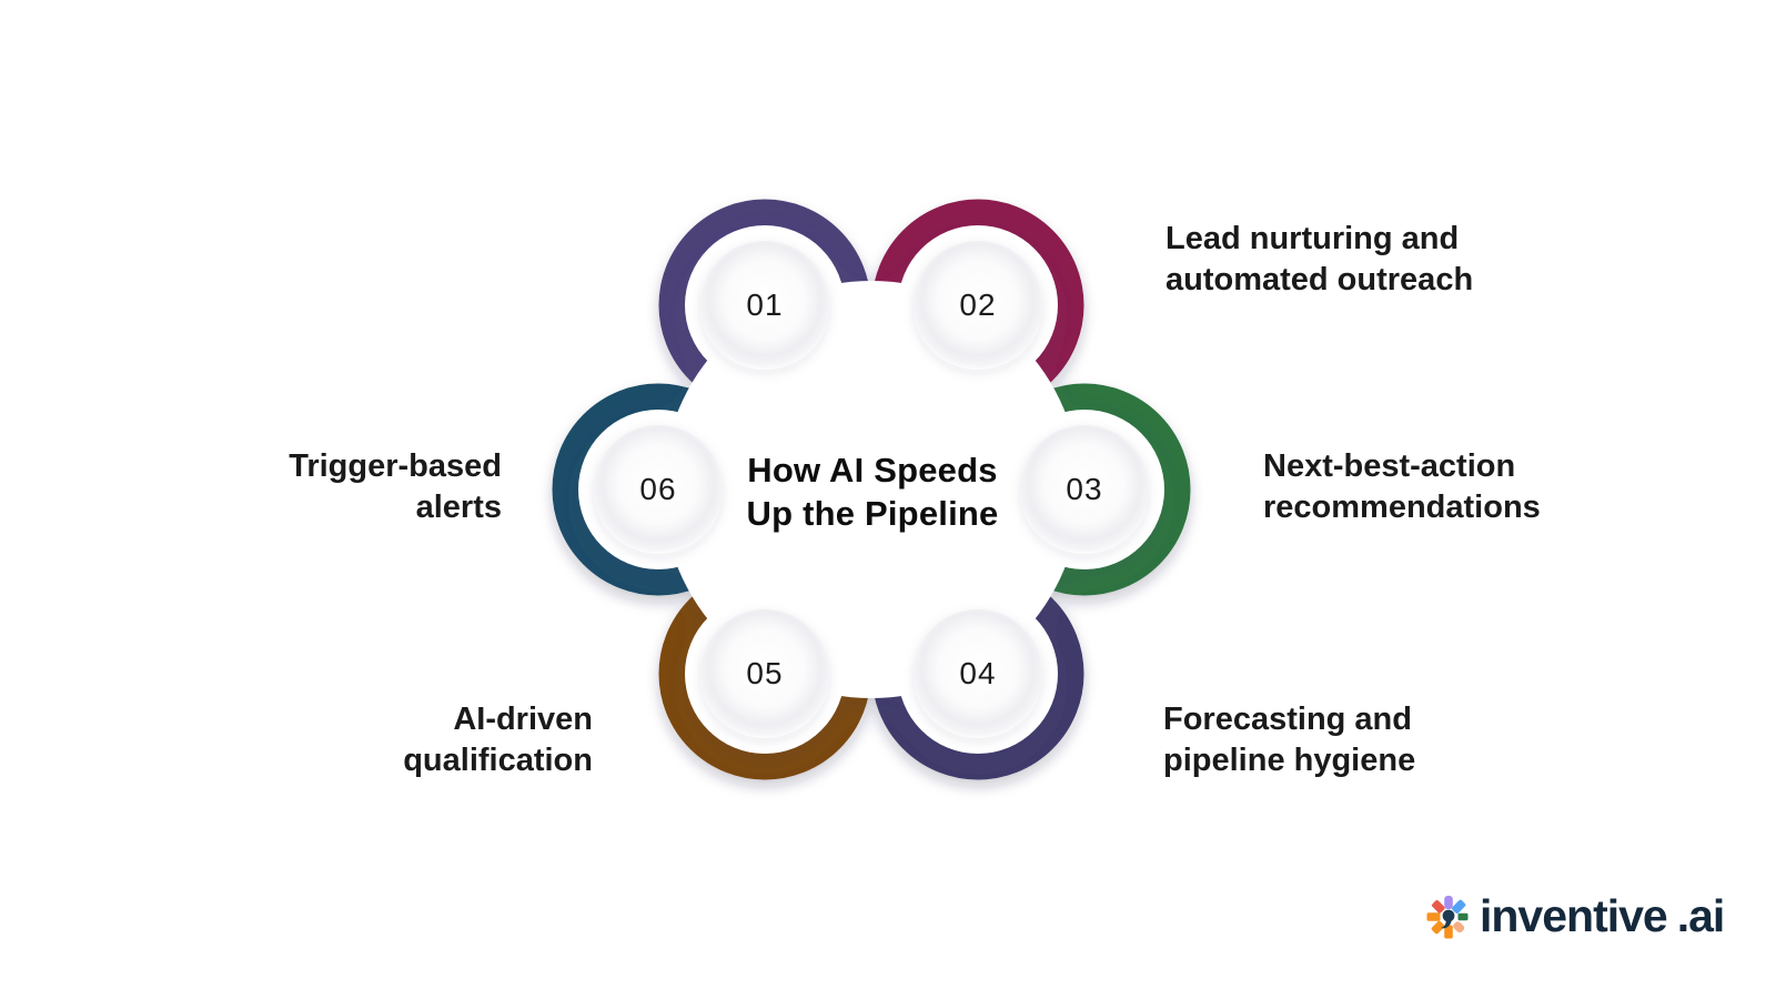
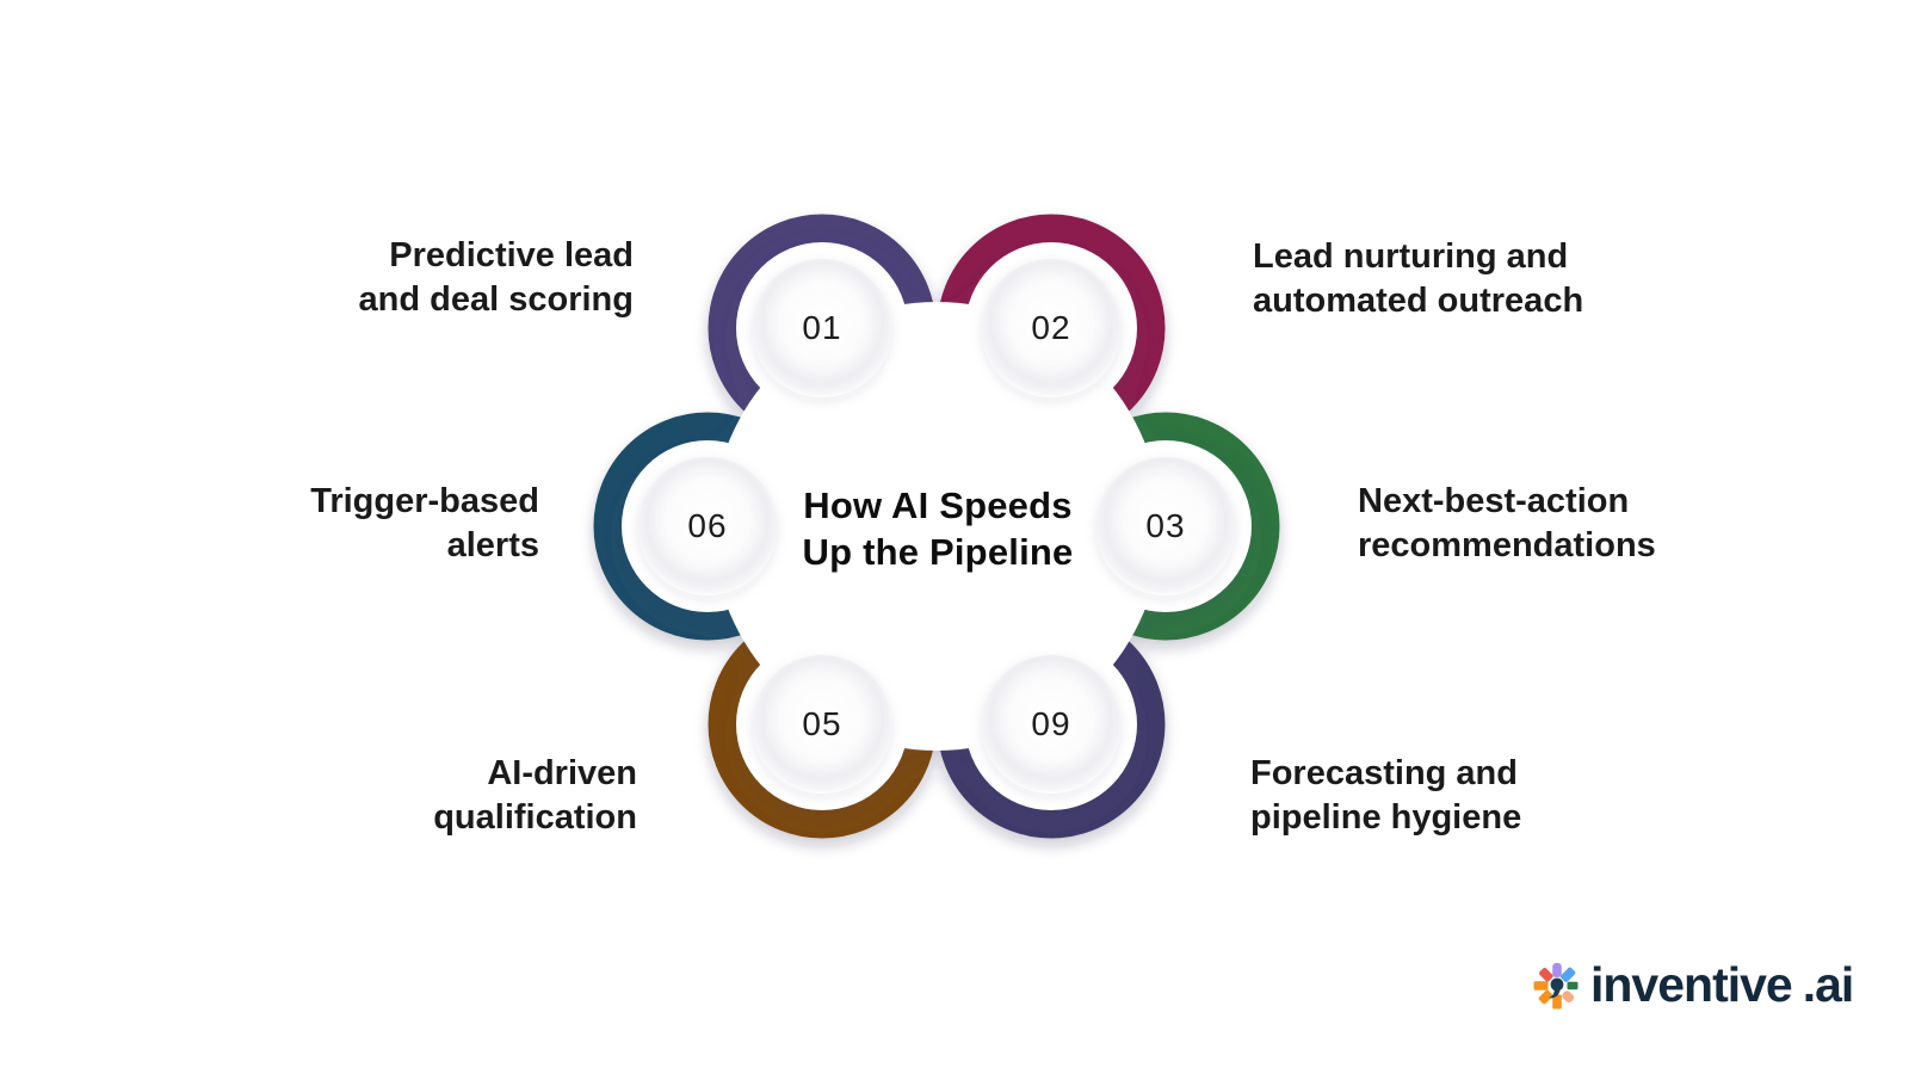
  01
  02
  03
- 04
+ 09
  05
  06
  How AI Speeds
  Up the Pipeline
+ Predictive lead
+ and deal scoring
  Lead nurturing and
  automated outreach
  Next-best-action
  recommendations
  Forecasting and
  pipeline hygiene
  AI-driven
  qualification
  Trigger-based
  alerts
  inventive
  .ai
